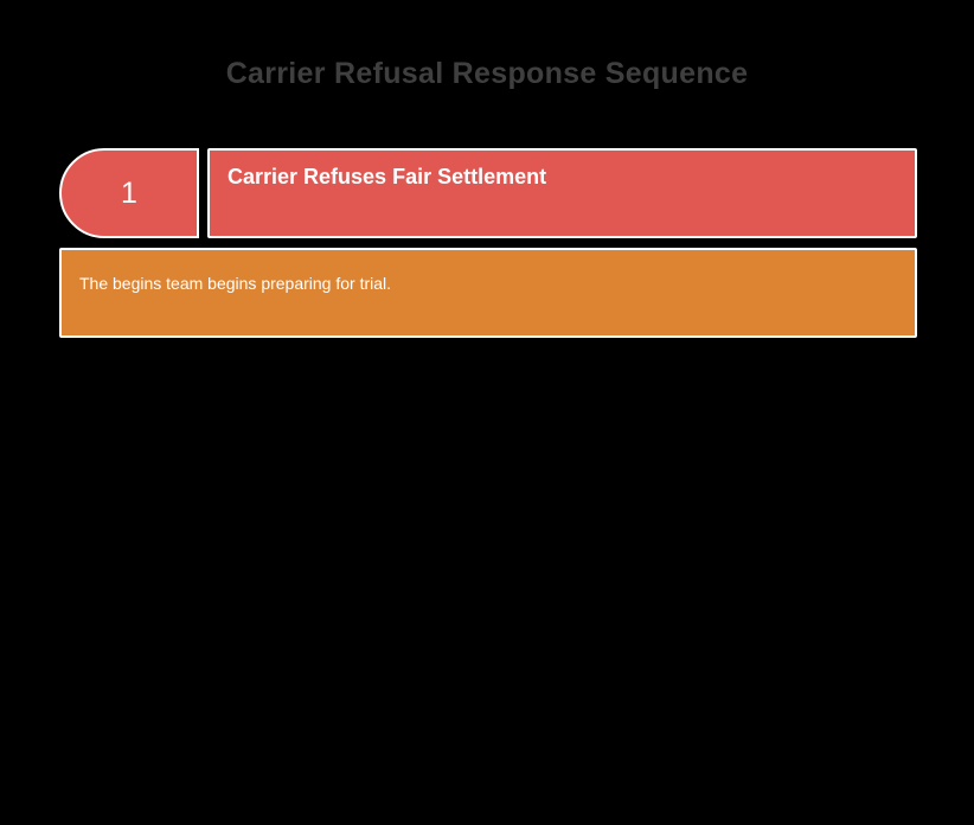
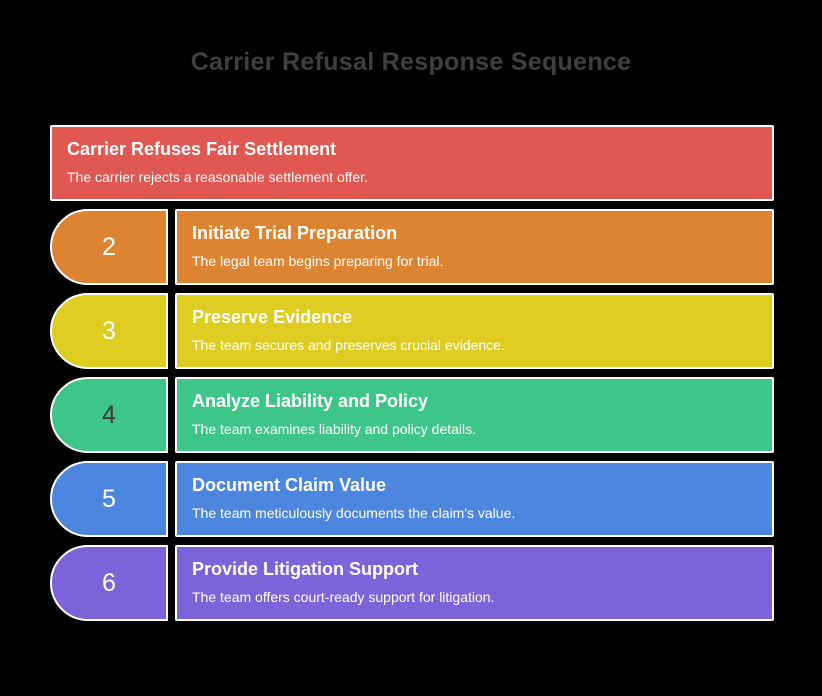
  Carrier Refusal Response Sequence
- 1
  Carrier Refuses Fair Settlement
+ The carrier rejects a reasonable settlement offer.
+ 2
+ Initiate Trial Preparation
- The begins team begins preparing for trial.
+ The legal team begins preparing for trial.
+ 3
+ Preserve Evidence
+ The team secures and preserves crucial evidence.
+ 4
+ Analyze Liability and Policy
+ The team examines liability and policy details.
+ 5
+ Document Claim Value
+ The team meticulously documents the claim's value.
+ 6
+ Provide Litigation Support
+ The team offers court-ready support for litigation.
